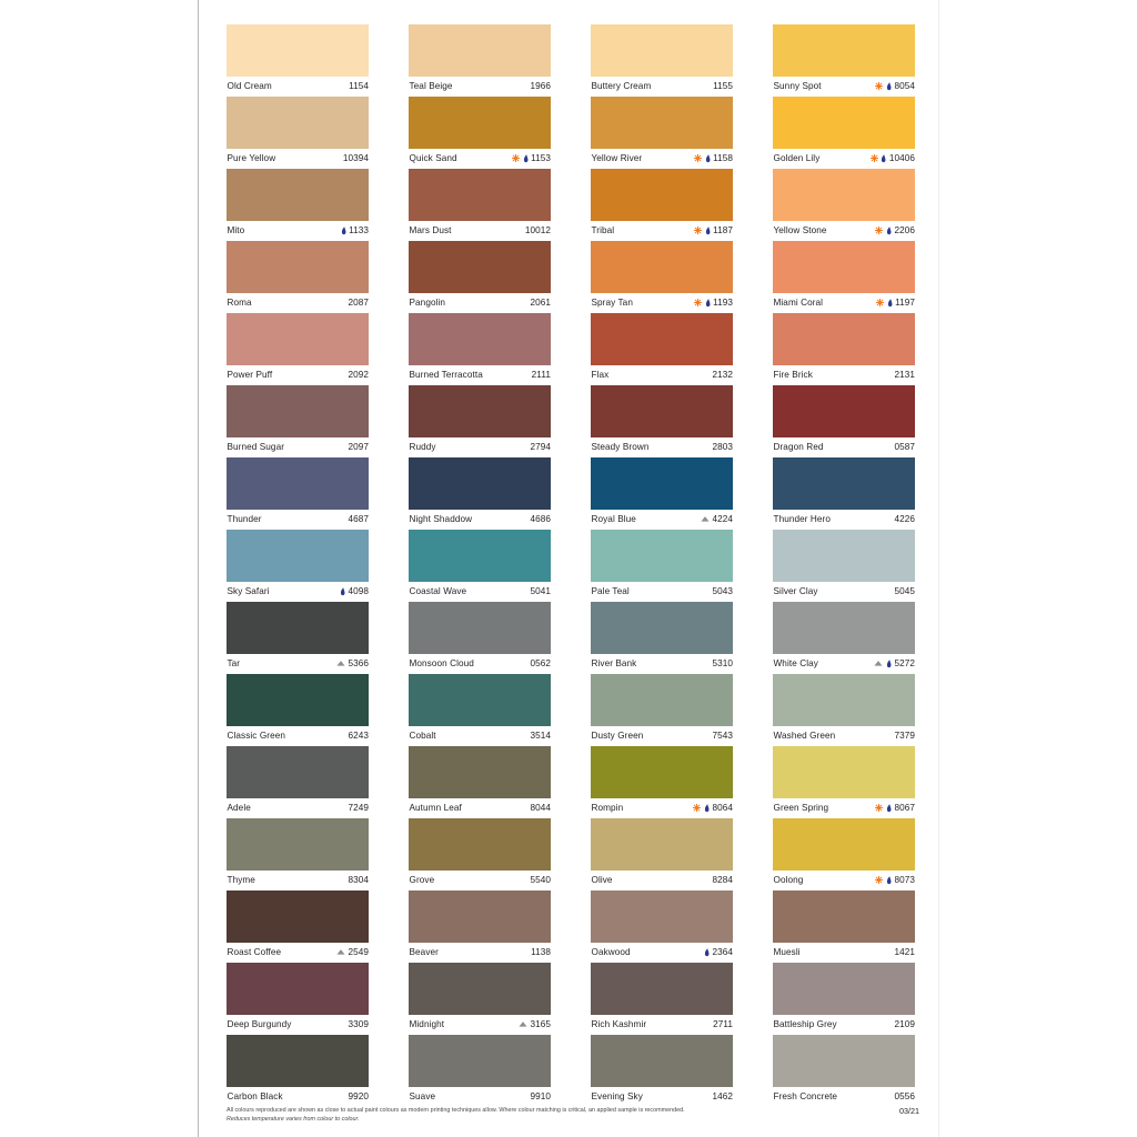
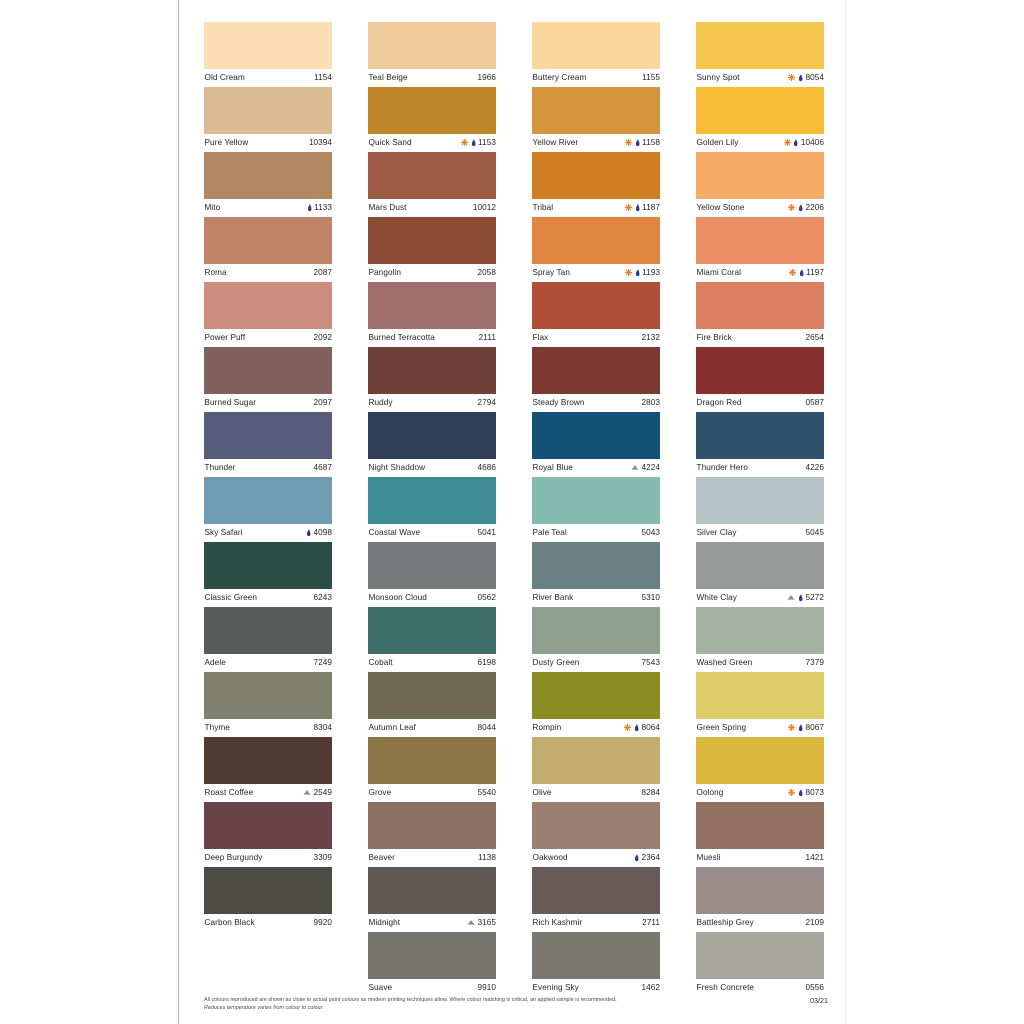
  Old Cream
  1154
  Pure Yellow
  10394
  Mito
  1133
  Roma
  2087
  Power Puff
  2092
  Burned Sugar
  2097
  Thunder
  4687
  Sky Safari
  4098
- Tar
- 5366
  Classic Green
  6243
  Adele
  7249
  Thyme
  8304
  Roast Coffee
  2549
  Deep Burgundy
  3309
  Carbon Black
  9920
  Teal Beige
  1966
  Quick Sand
  1153
  Mars Dust
  10012
  Pangolin
- 2061
+ 2058
  Burned Terracotta
  2111
  Ruddy
  2794
  Night Shaddow
  4686
  Coastal Wave
  5041
  Monsoon Cloud
  0562
  Cobalt
- 3514
+ 6198
  Autumn Leaf
  8044
  Grove
  5540
  Beaver
  1138
  Midnight
  3165
  Suave
  9910
  Buttery Cream
  1155
  Yellow River
  1158
  Tribal
  1187
  Spray Tan
  1193
  Flax
  2132
  Steady Brown
  2803
  Royal Blue
  4224
  Pale Teal
  5043
  River Bank
  5310
  Dusty Green
  7543
  Rompin
  8064
  Olive
  8284
  Oakwood
  2364
  Rich Kashmir
  2711
  Evening Sky
  1462
  Sunny Spot
  8054
  Golden Lily
  10406
  Yellow Stone
  2206
  Miami Coral
  1197
  Fire Brick
- 2131
+ 2654
  Dragon Red
  0587
  Thunder Hero
  4226
  Silver Clay
  5045
  White Clay
  5272
  Washed Green
  7379
  Green Spring
  8067
  Oolong
  8073
  Muesli
  1421
  Battleship Grey
  2109
  Fresh Concrete
  0556
  03/21
